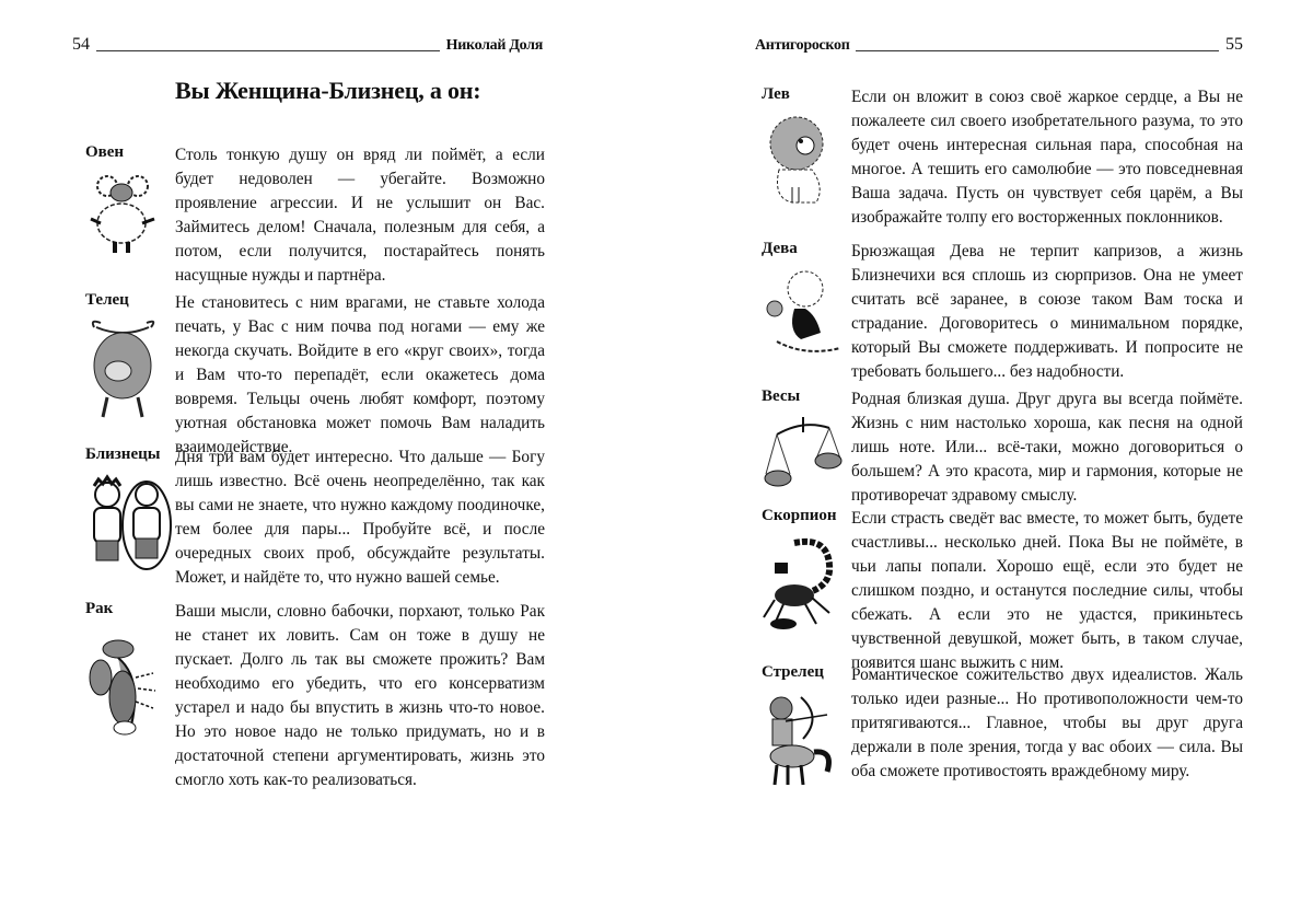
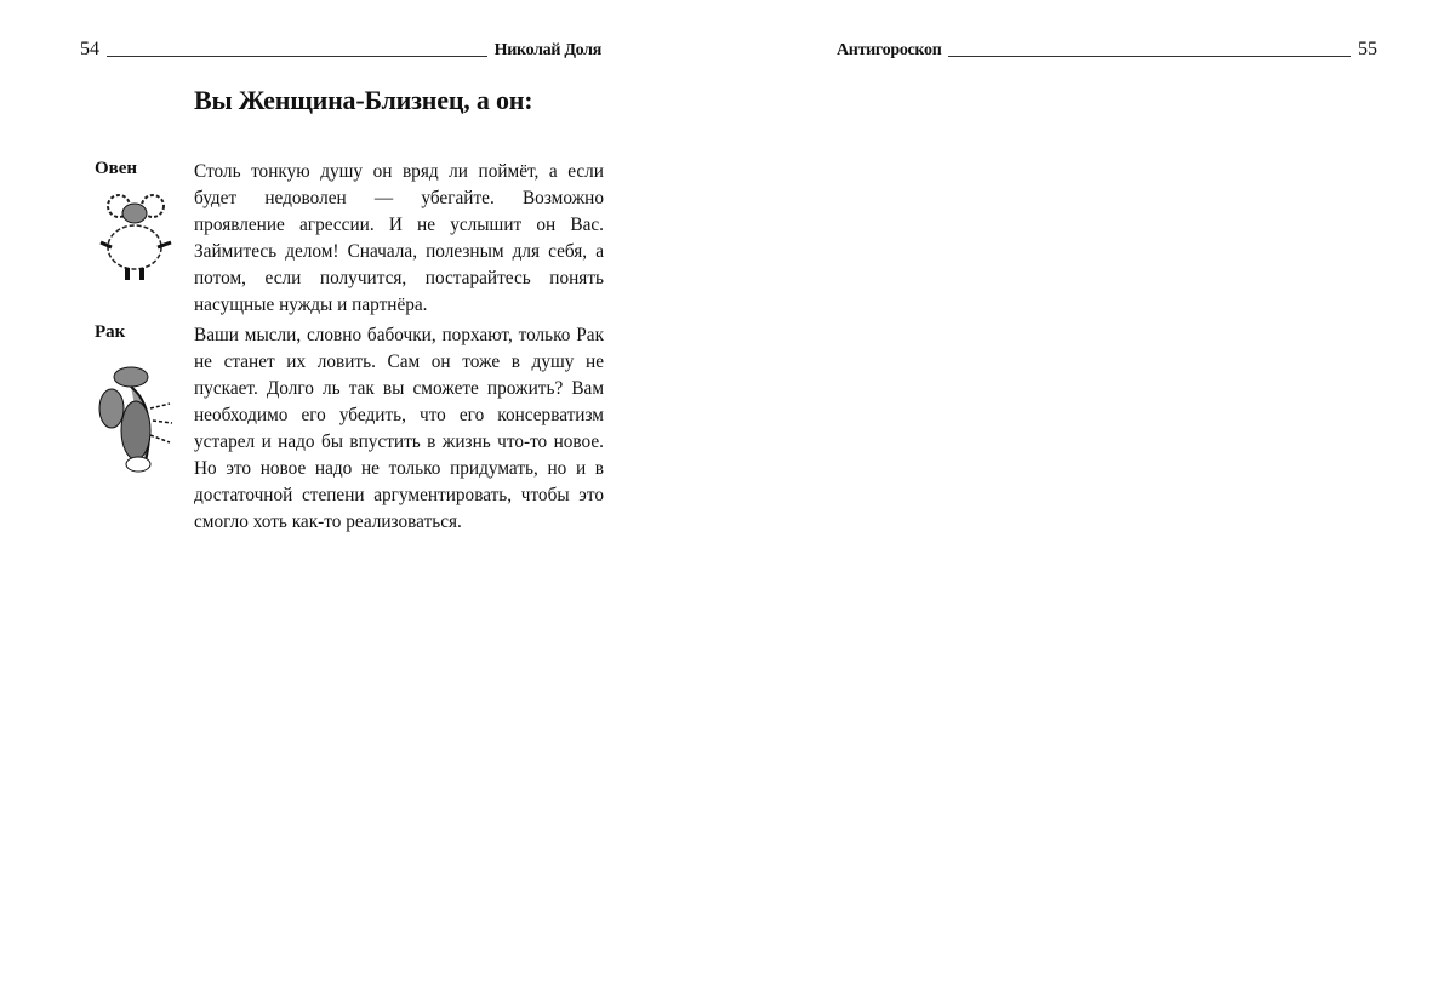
  54
  Николай Доля
  Вы Женщина-Близнец, а он:
  Овен
  Столь тонкую душу он вряд ли поймёт, а если будет недоволен — убегайте. Возможно проявление агрессии. И не услышит он Вас. Займитесь делом! Сначала, полезным для себя, а потом, если получится, постарайтесь понять насущные нужды и партнёра.
- Телец
- Не становитесь с ним врагами, не ставьте холода печать, у Вас с ним почва под ногами — ему же некогда скучать. Войдите в его «круг своих», тогда и Вам что-то перепадёт, если окажетесь дома вовремя. Тельцы очень любят комфорт, поэтому уютная обстановка может помочь Вам наладить взаимодействие.
- Близнецы
- Дня три вам будет интересно. Что дальше — Богу лишь известно. Всё очень неопределённо, так как вы сами не знаете, что нужно каждому поодиночке, тем более для пары... Пробуйте всё, и после очередных своих проб, обсуждайте результаты. Может, и найдёте то, что нужно вашей семье.
  Рак
- Ваши мысли, словно бабочки, порхают, только Рак не станет их ловить. Сам он тоже в душу не пускает. Долго ль так вы сможете прожить? Вам необходимо его убедить, что его консерватизм устарел и надо бы впустить в жизнь что-то новое. Но это новое надо не только придумать, но и в достаточной степени аргументировать, жизнь это смогло хоть как-то реализоваться.
+ Ваши мысли, словно бабочки, порхают, только Рак не станет их ловить. Сам он тоже в душу не пускает. Долго ль так вы сможете прожить? Вам необходимо его убедить, что его консерватизм устарел и надо бы впустить в жизнь что-то новое. Но это новое надо не только придумать, но и в достаточной степени аргументировать, чтобы это смогло хоть как-то реализоваться.
  Антигороскоп
  55
- Лев
- Если он вложит в союз своё жаркое сердце, а Вы не пожалеете сил своего изобретательного разума, то это будет очень интересная сильная пара, способная на многое. А тешить его самолюбие — это повседневная Ваша задача. Пусть он чувствует себя царём, а Вы изображайте толпу его восторженных поклонников.
- Дева
- Брюзжащая Дева не терпит капризов, а жизнь Близнечихи вся сплошь из сюрпризов. Она не умеет считать всё заранее, в союзе таком Вам тоска и страдание. Договоритесь о минимальном порядке, который Вы сможете поддерживать. И попросите не требовать большего... без надобности.
- Весы
- Родная близкая душа. Друг друга вы всегда поймёте. Жизнь с ним настолько хороша, как песня на одной лишь ноте. Или... всё-таки, можно договориться о большем? А это красота, мир и гармония, которые не противоречат здравому смыслу.
- Скорпион
- Если страсть сведёт вас вместе, то может быть, будете счастливы... несколько дней. Пока Вы не поймёте, в чьи лапы попали. Хорошо ещё, если это будет не слишком поздно, и останутся последние силы, чтобы сбежать. А если это не удастся, прикиньтесь чувственной девушкой, может быть, в таком случае, появится шанс выжить с ним.
- Стрелец
- Романтическое сожительство двух идеалистов. Жаль только идеи разные... Но противоположности чем-то притягиваются... Главное, чтобы вы друг друга держали в поле зрения, тогда у вас обоих — сила. Вы оба сможете противостоять враждебному миру.
